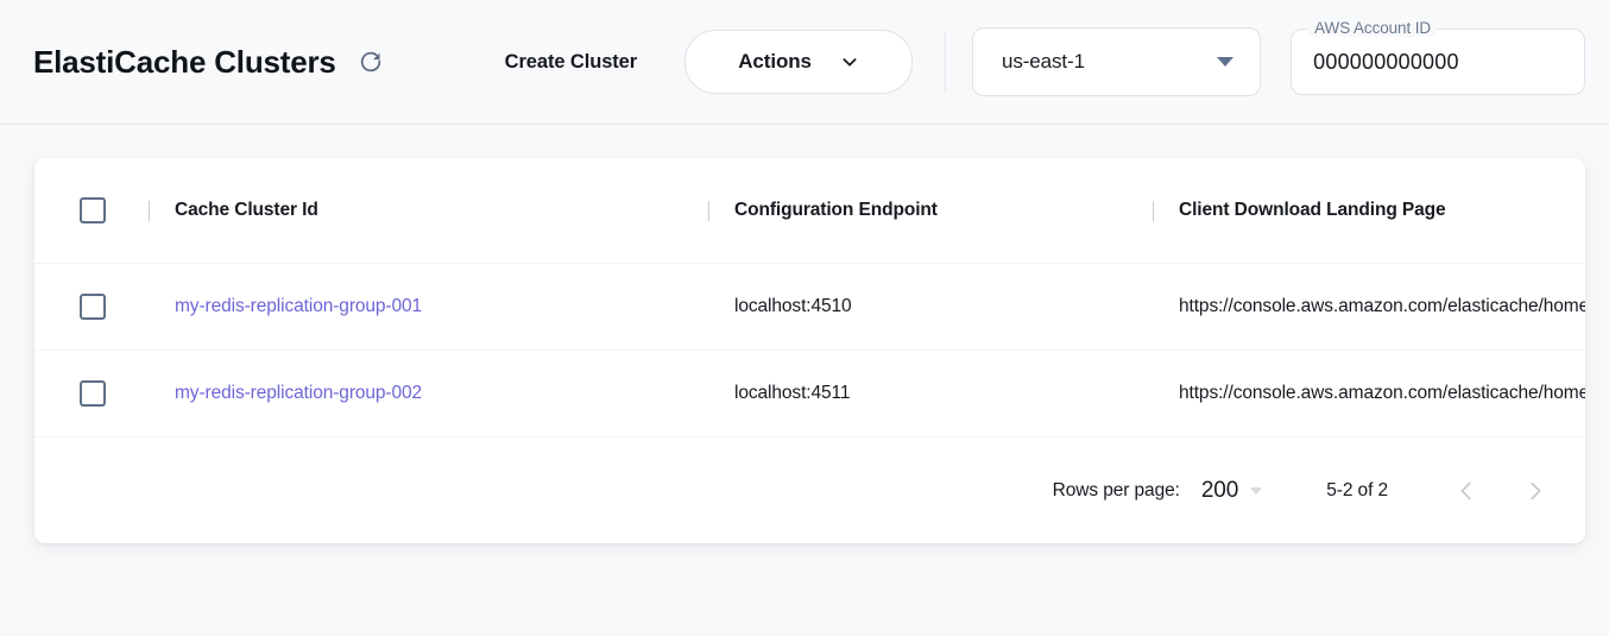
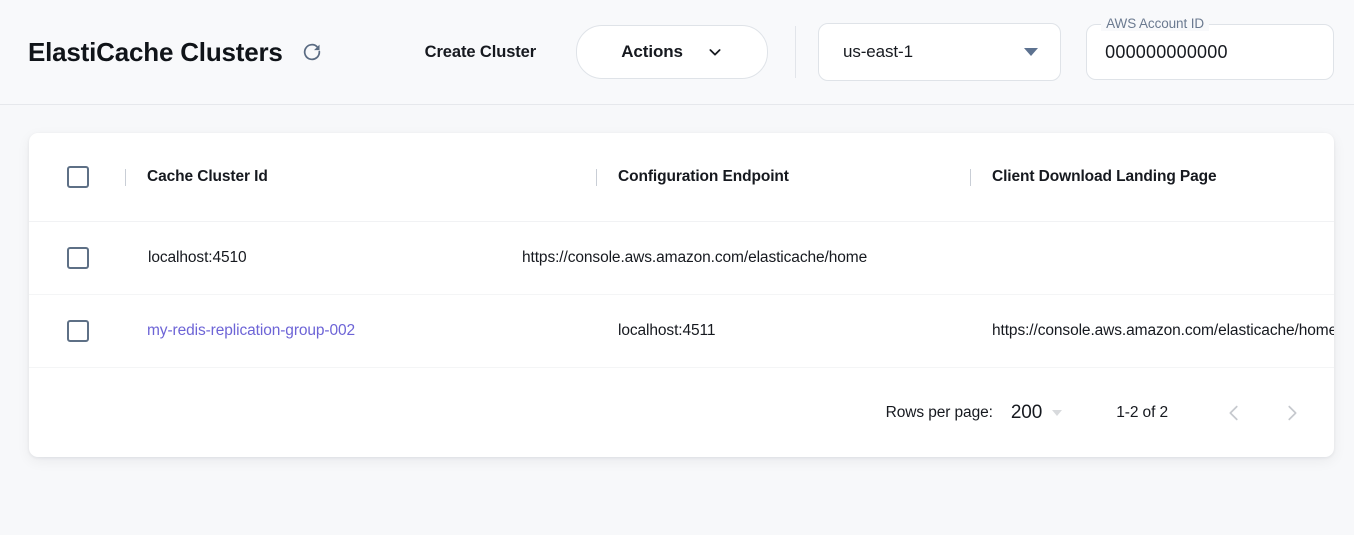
  ElastiCache Clusters
  Create Cluster
  Actions
  us-east-1
  AWS Account ID
  000000000000
  Cache Cluster Id
  Configuration Endpoint
  Client Download Landing Page
- my-redis-replication-group-001
  localhost:4510
  https://console.aws.amazon.com/elasticache/home
  my-redis-replication-group-002
  localhost:4511
  https://console.aws.amazon.com/elasticache/home
  Rows per page:
  200
- 5-2 of 2
+ 1-2 of 2
